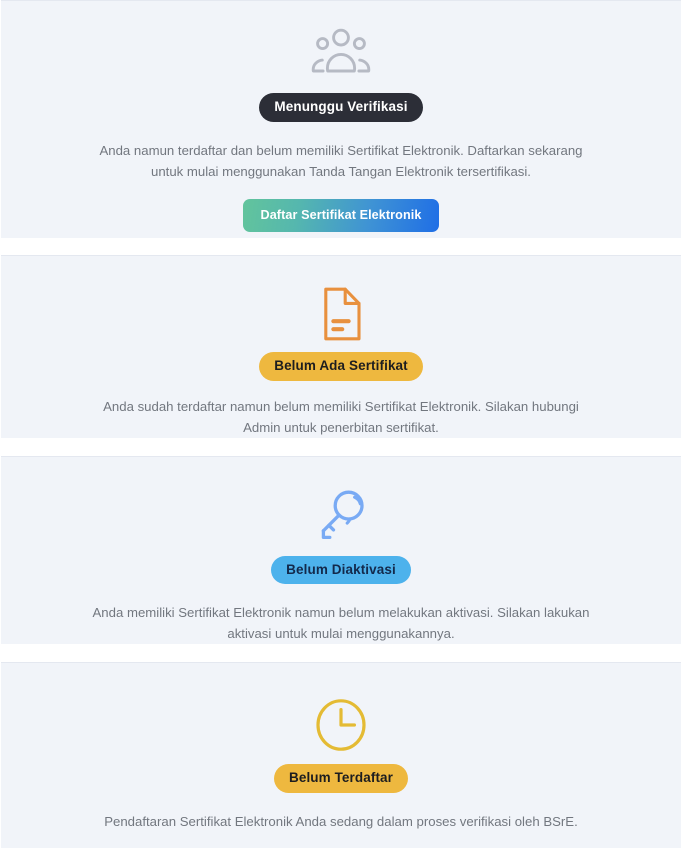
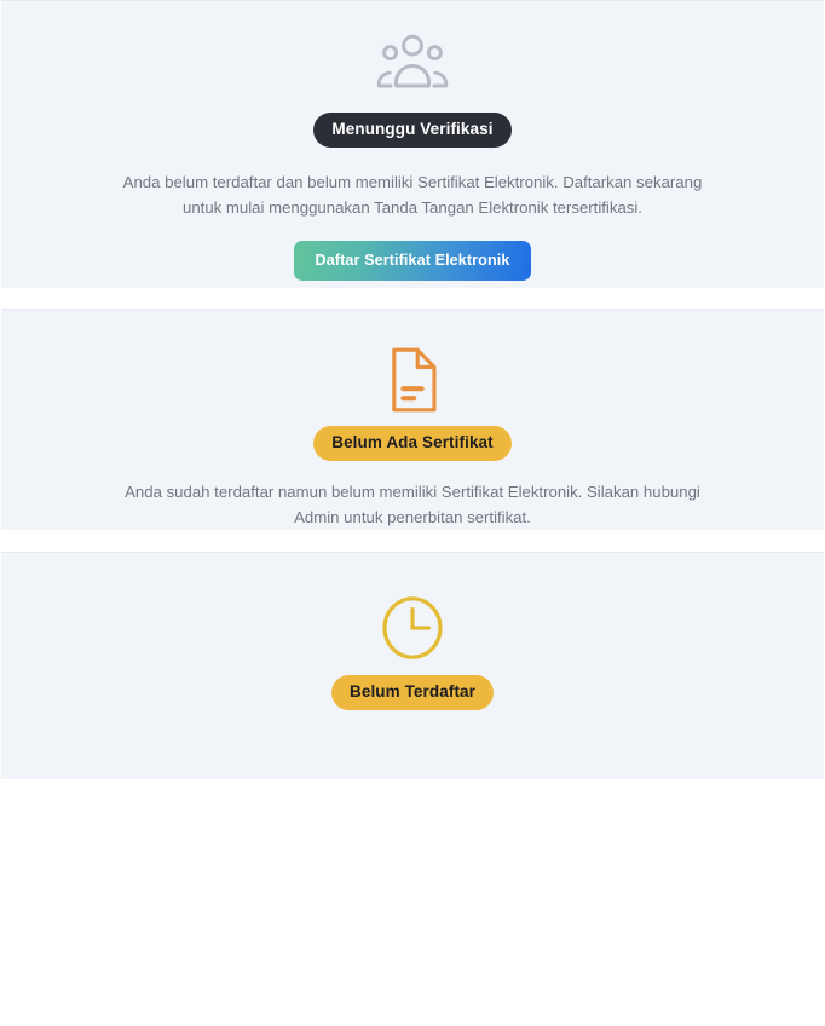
  Menunggu Verifikasi
- Anda namun terdaftar dan belum memiliki Sertifikat Elektronik. Daftarkan sekarang untuk mulai menggunakan Tanda Tangan Elektronik tersertifikasi.
+ Anda belum terdaftar dan belum memiliki Sertifikat Elektronik. Daftarkan sekarang untuk mulai menggunakan Tanda Tangan Elektronik tersertifikasi.
  Daftar Sertifikat Elektronik
  Belum Ada Sertifikat
  Anda sudah terdaftar namun belum memiliki Sertifikat Elektronik. Silakan hubungi Admin untuk penerbitan sertifikat.
- Belum Diaktivasi
- Anda memiliki Sertifikat Elektronik namun belum melakukan aktivasi. Silakan lakukan aktivasi untuk mulai menggunakannya.
  Belum Terdaftar
- Pendaftaran Sertifikat Elektronik Anda sedang dalam proses verifikasi oleh BSrE.
